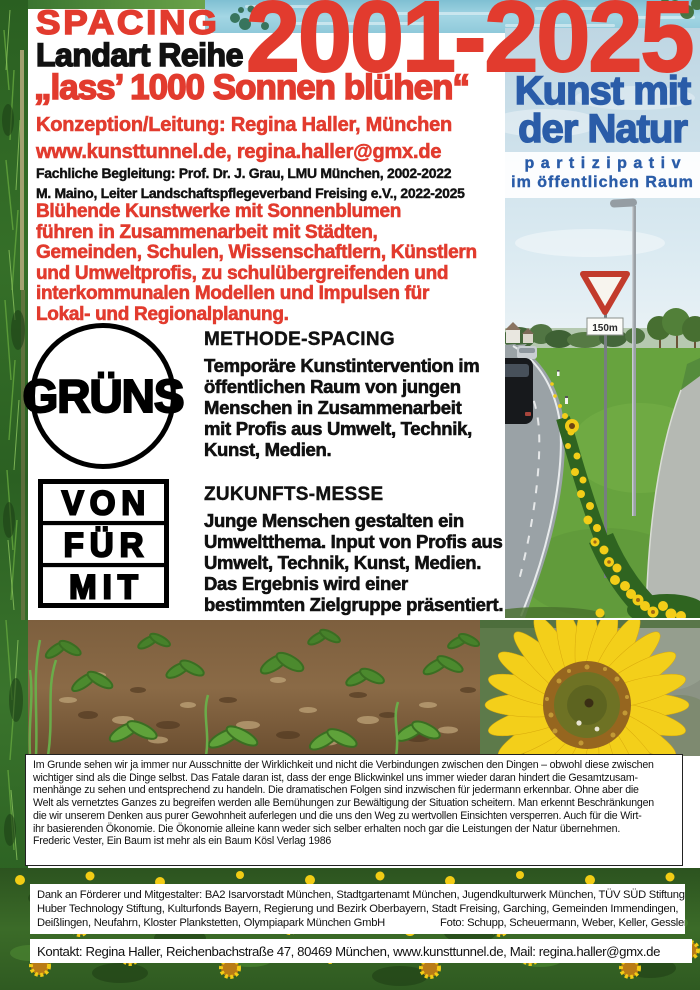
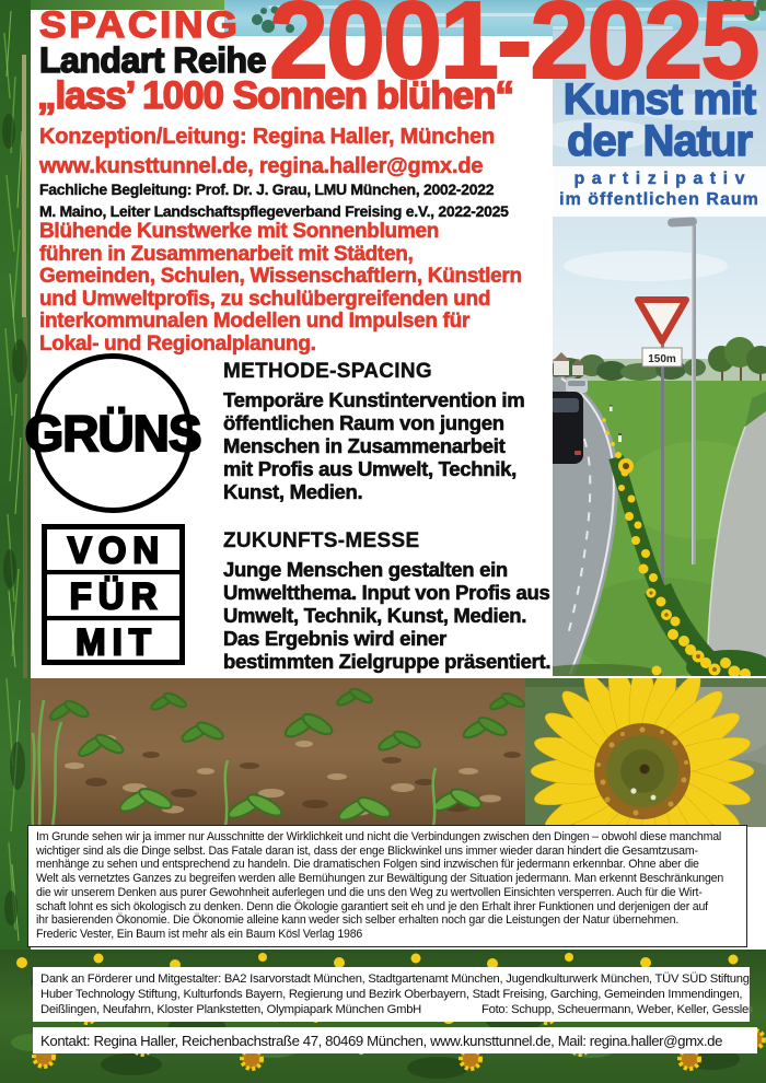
  150m
  SPACING
  Landart Reihe
  2001-2025
  „lass’ 1000 Sonnen blühen“
  Konzeption/Leitung: Regina Haller, München
  www.kunsttunnel.de, regina.haller@gmx.de
  Fachliche Begleitung: Prof. Dr. J. Grau, LMU München, 2002‑2022
  M. Maino, Leiter Landschaftspflegeverband Freising e.V., 2022‑2025
  Blühende Kunstwerke mit Sonnenblumen
  führen in Zusammenarbeit mit Städten,
  Gemeinden, Schulen, Wissenschaftlern, Künstlern
  und Umweltprofis, zu schulübergreifenden und
  interkommunalen Modellen und Impulsen für
  Lokal- und Regionalplanung.
  Kunst mit
  der Natur
  partizipativ
  im öffentlichen Raum
  GRÜNS
  METHODE-SPACING
  Temporäre Kunstintervention im
  öffentlichen Raum von jungen
  Menschen in Zusammenarbeit
  mit Profis aus Umwelt, Technik,
  Kunst, Medien.
  VON
  FÜR
  MIT
  ZUKUNFTS-MESSE
  Junge Menschen gestalten ein
  Umweltthema. Input von Profis aus
  Umwelt, Technik, Kunst, Medien.
  Das Ergebnis wird einer
  bestimmten Zielgruppe präsentiert.
- Im Grunde sehen wir ja immer nur Ausschnitte der Wirklichkeit und nicht die Verbindungen zwischen den Dingen – obwohl diese zwischen
+ Im Grunde sehen wir ja immer nur Ausschnitte der Wirklichkeit und nicht die Verbindungen zwischen den Dingen – obwohl diese manchmal
  wichtiger sind als die Dinge selbst. Das Fatale daran ist, dass der enge Blickwinkel uns immer wieder daran hindert die Gesamtzusam-
  menhänge zu sehen und entsprechend zu handeln. Die dramatischen Folgen sind inzwischen für jedermann erkennbar. Ohne aber die
- Welt als vernetztes Ganzes zu begreifen werden alle Bemühungen zur Bewältigung der Situation scheitern. Man erkennt Beschränkungen
+ Welt als vernetztes Ganzes zu begreifen werden alle Bemühungen zur Bewältigung der Situation jedermann. Man erkennt Beschränkungen
  die wir unserem Denken aus purer Gewohnheit auferlegen und die uns den Weg zu wertvollen Einsichten versperren. Auch für die Wirt-
+ schaft lohnt es sich ökologisch zu denken. Denn die Ökologie garantiert seit eh und je den Erhalt ihrer Funktionen und derjenigen der auf
  ihr basierenden Ökonomie. Die Ökonomie alleine kann weder sich selber erhalten noch gar die Leistungen der Natur übernehmen.
  Frederic Vester, Ein Baum ist mehr als ein Baum Kösl Verlag 1986
  Dank an Förderer und Mitgestalter: BA2 Isarvorstadt München, Stadtgartenamt München, Jugendkulturwerk München, TÜV SÜD Stiftung
  Huber Technology Stiftung, Kulturfonds Bayern, Regierung und Bezirk Oberbayern, Stadt Freising, Garching, Gemeinden Immendingen,
  Deißlingen, Neufahrn, Kloster Plankstetten, Olympiapark München GmbH
  Foto: Schupp, Scheuermann, Weber, Keller, Gessle
  Kontakt: Regina Haller, Reichenbachstraße 47, 80469 München, www.kunsttunnel.de, Mail: regina.haller@gmx.de
